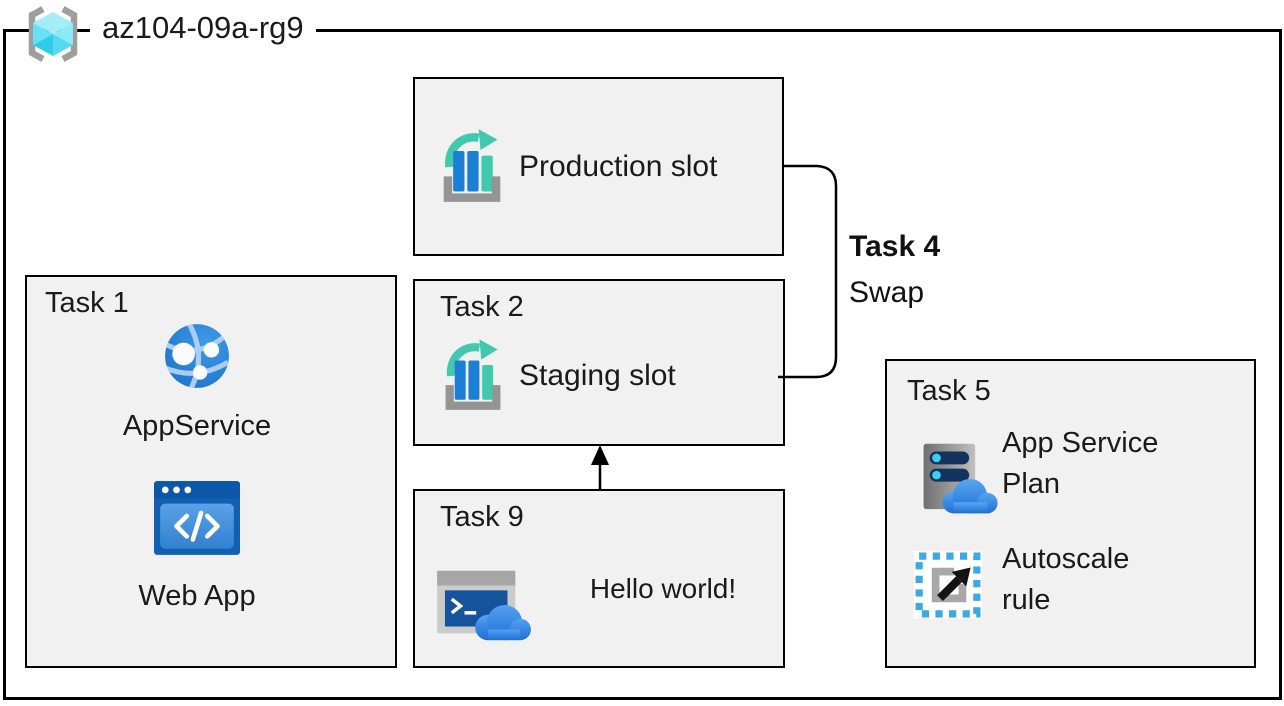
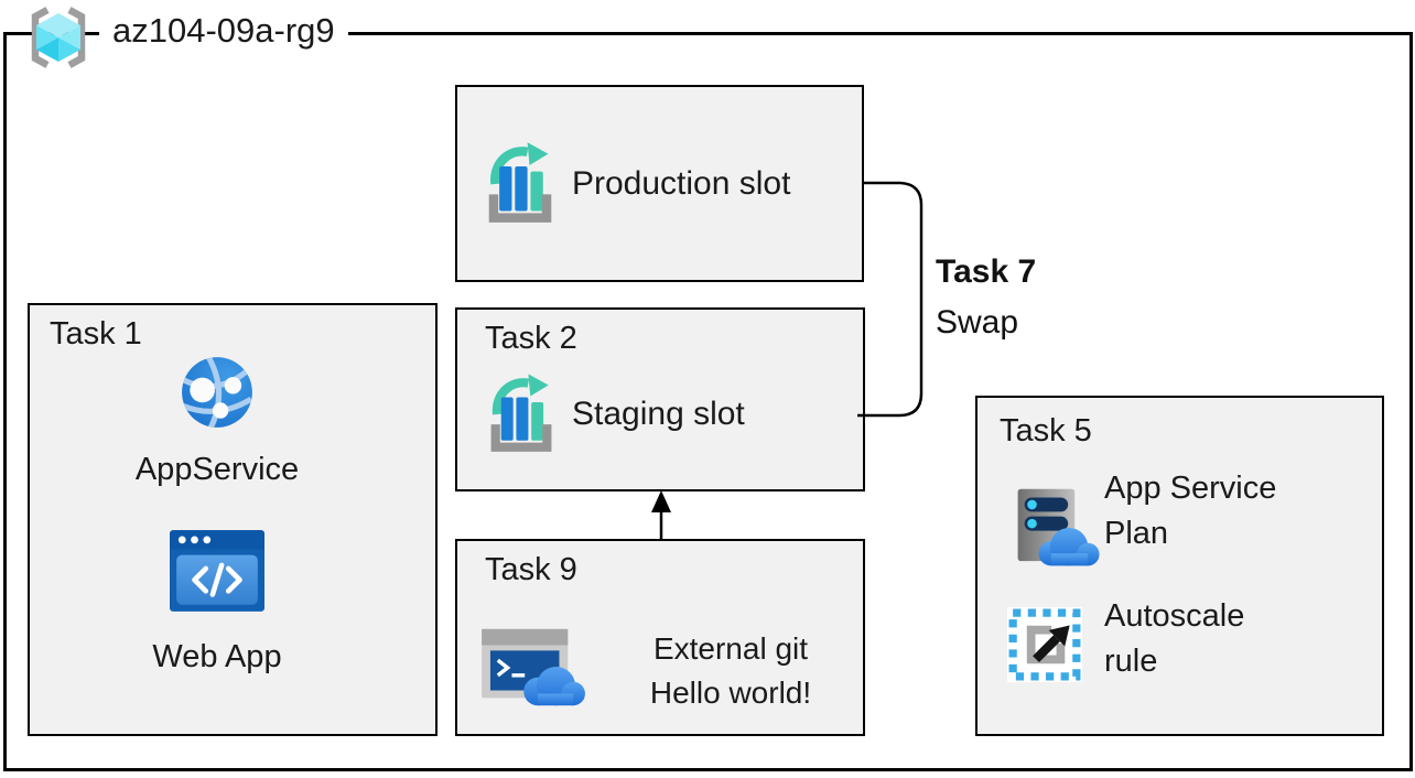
  az104-09a-rg9
  Production slot
  Task 2
  Staging slot
  Task 9
+ External git
  Hello world!
  Task 1
  AppService
  Web App
  Task 5
  App Service
  Plan
  Autoscale
  rule
- Task 4
+ Task 7
  Swap
